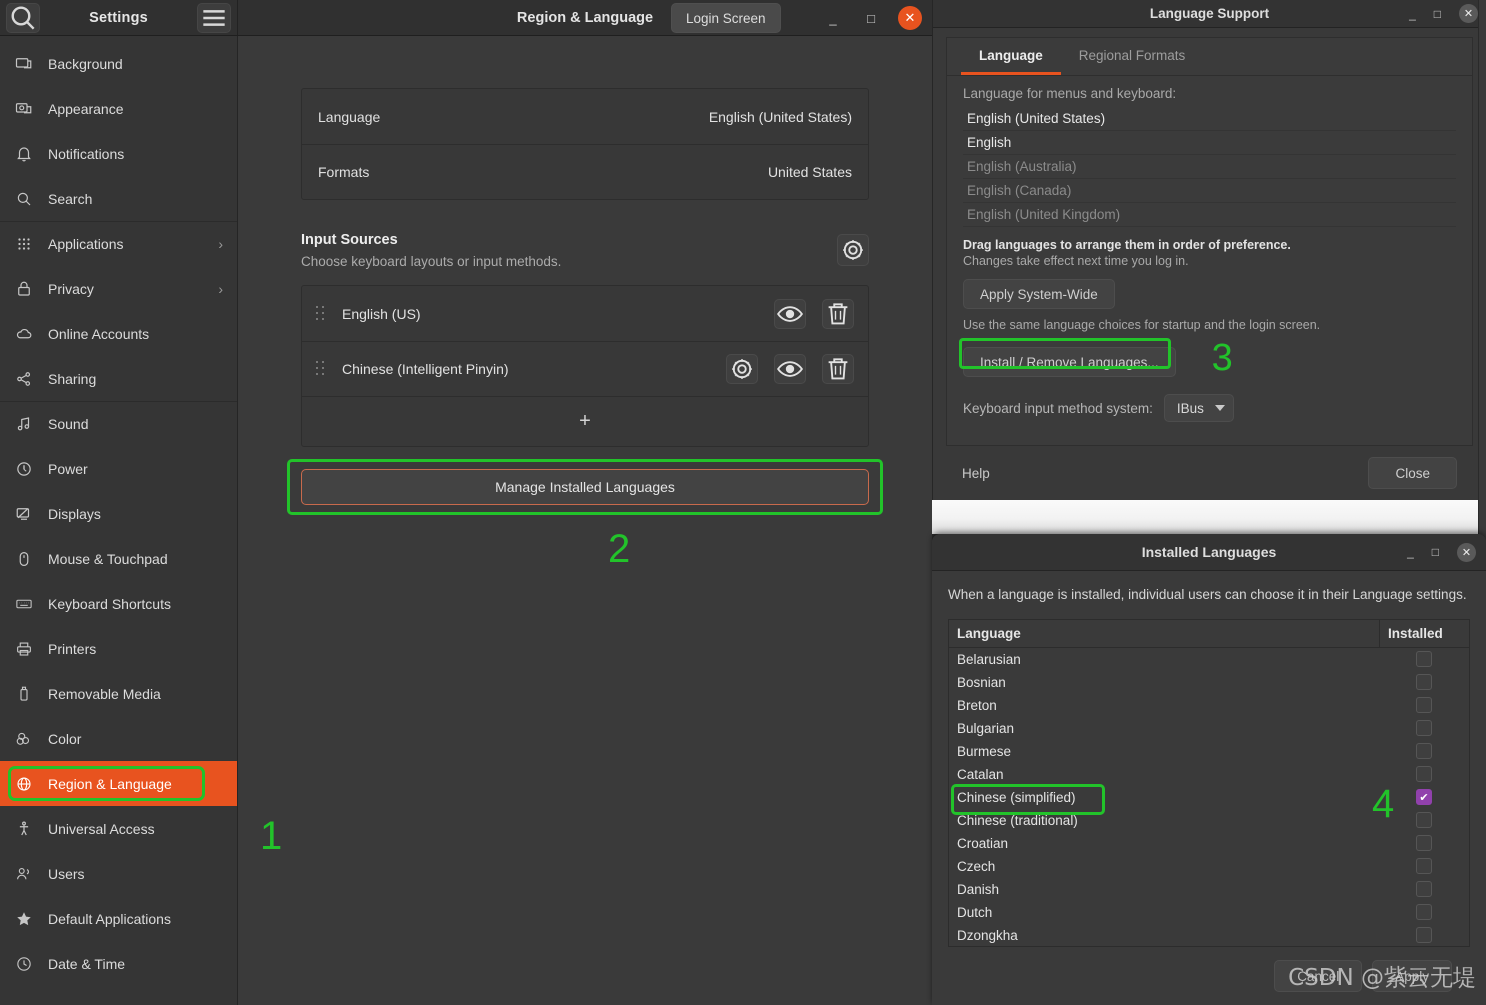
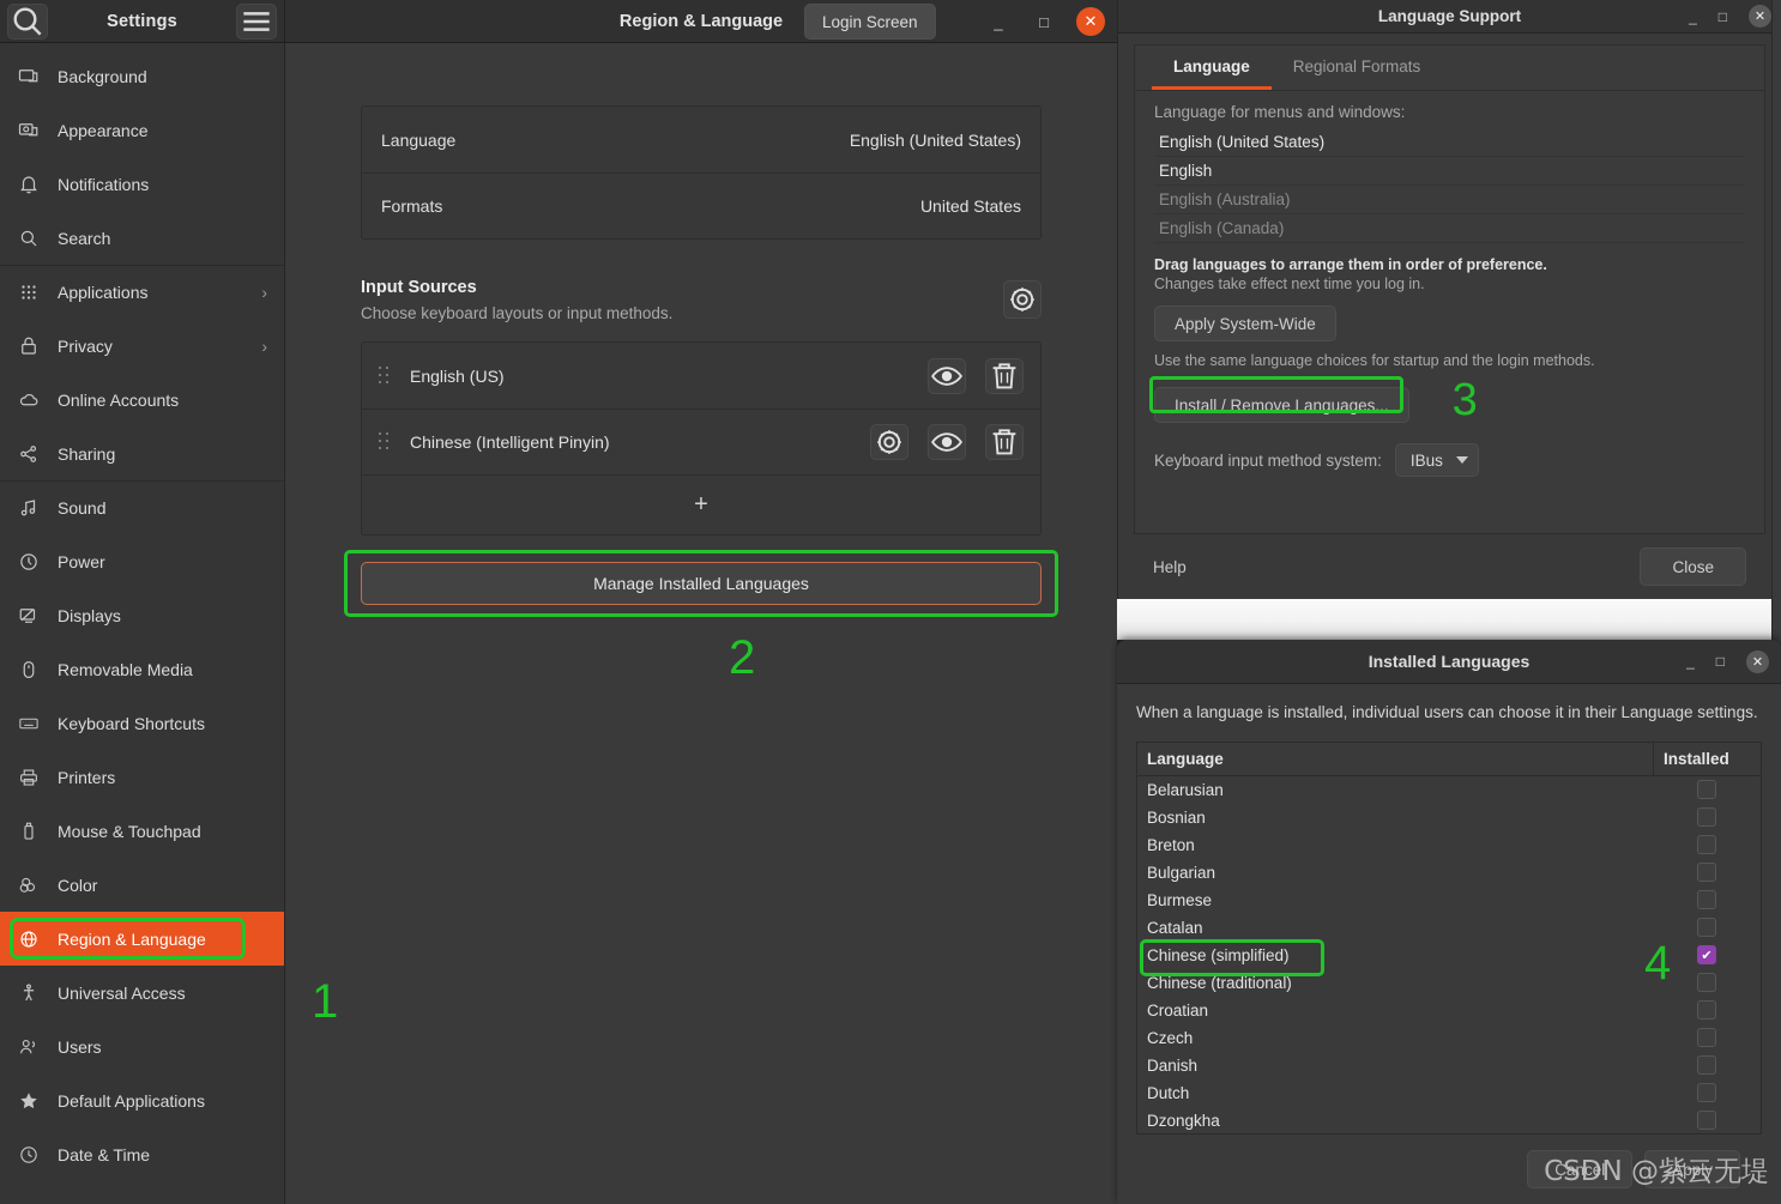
  Settings
  Region & Language
  Login Screen
  _
  □
  ✕
  Background
  Appearance
  Notifications
  Search
  Applications
  ›
  Privacy
  ›
  Online Accounts
  Sharing
  Sound
  Power
  Displays
- Mouse & Touchpad
+ Removable Media
  Keyboard Shortcuts
  Printers
- Removable Media
+ Mouse & Touchpad
  Color
  Region & Language
  Universal Access
  Users
  Default Applications
  Date & Time
  Language
  English (United States)
  Formats
  United States
  Input Sources
  Choose keyboard layouts or input methods.
  English (US)
  Chinese (Intelligent Pinyin)
  +
  Manage Installed Languages
  1
  2
  Language Support
  _
  □
  ✕
  Language
  Regional Formats
- Language for menus and keyboard:
+ Language for menus and windows:
  English (United States)
  English
  English (Australia)
  English (Canada)
- English (United Kingdom)
  Drag languages to arrange them in order of preference.
  Changes take effect next time you log in.
  Apply System-Wide
- Use the same language choices for startup and the login screen.
+ Use the same language choices for startup and the login methods.
  Install / Remove Languages...
  3
  Keyboard input method system:
  IBus
  Help
  Close
  Installed Languages
  _
  □
  ✕
  When a language is installed, individual users can choose it in their Language settings.
  Language
  Installed
  Belarusian
  Bosnian
  Breton
  Bulgarian
  Burmese
  Catalan
  Chinese (simplified)
  ✔
  Chinese (traditional)
  Croatian
  Czech
  Danish
  Dutch
  Dzongkha
  Cancel
  Apply
  4
  CSDN @紫云无堤
